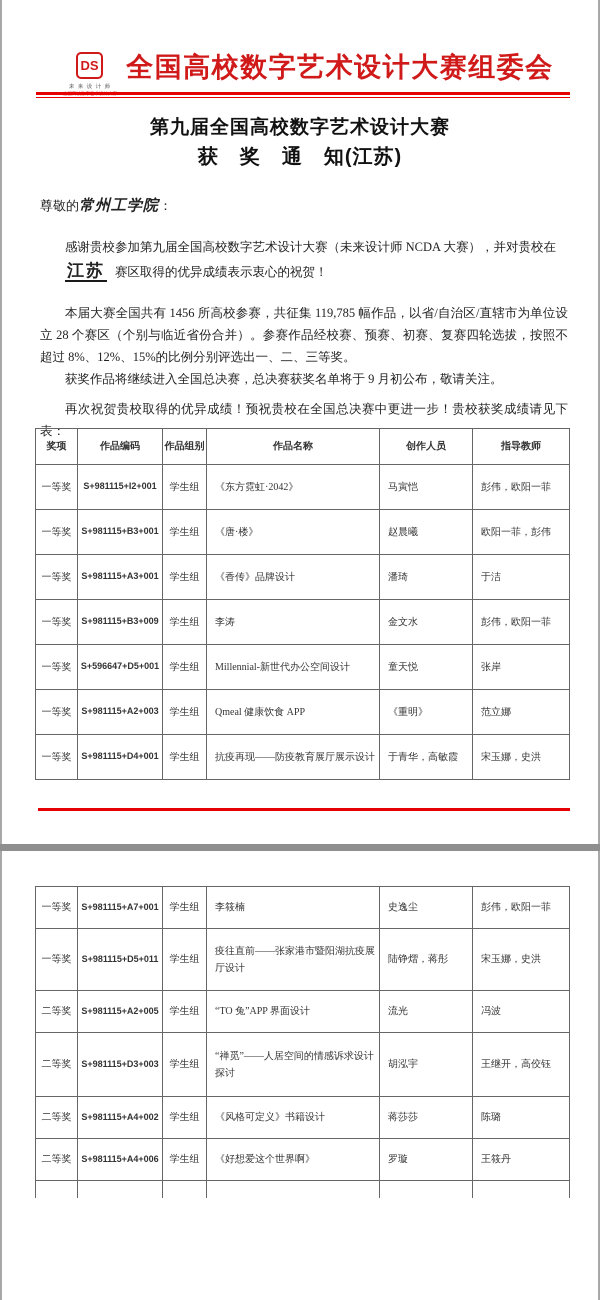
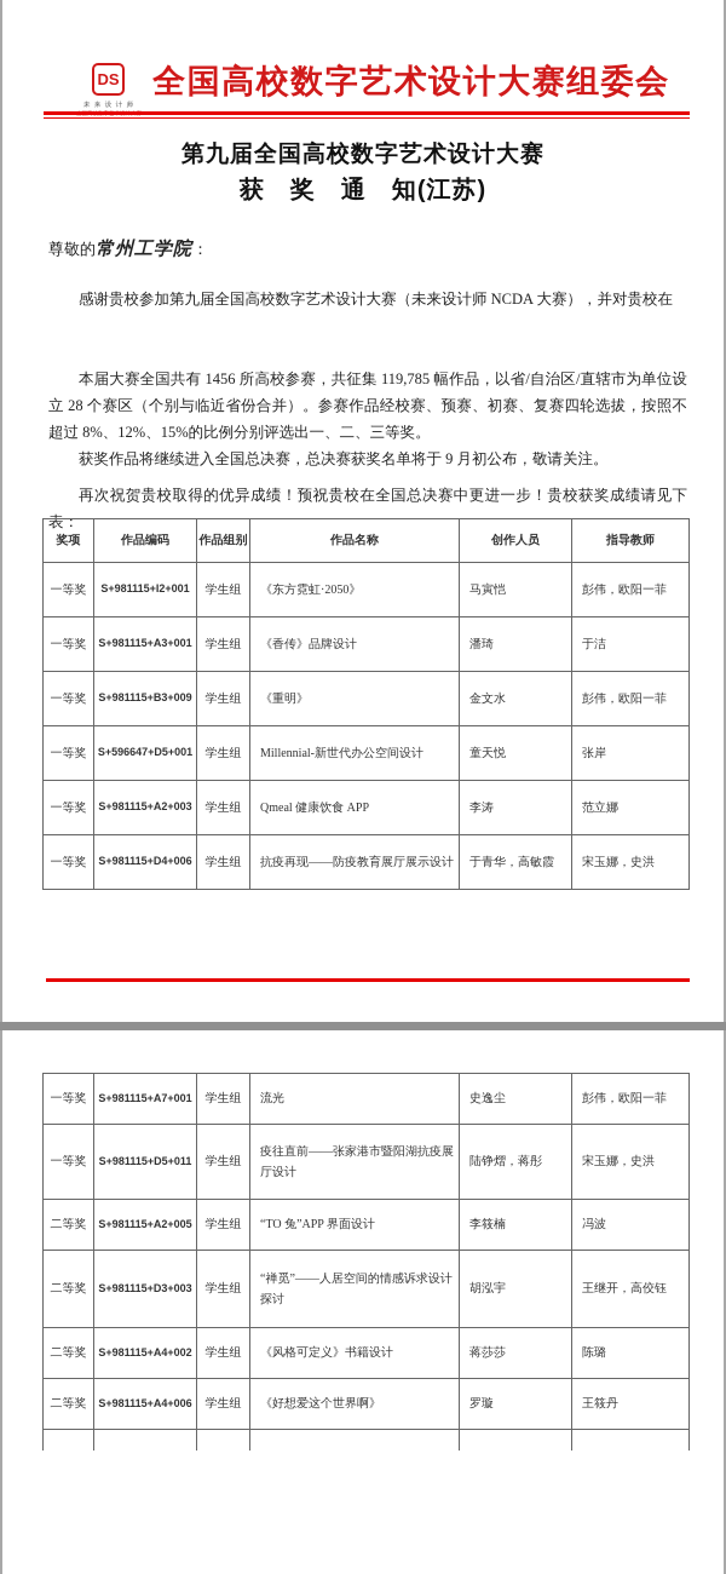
  DS
  全国高校数字艺术设计大赛组委会
  第九届全国高校数字艺术设计大赛
  获 奖 通 知(江苏)
  尊敬的常州工学院：
  感谢贵校参加第九届全国高校数字艺术设计大赛（未来设计师 NCDA 大赛），并对贵校在
- 江苏 赛区取得的优异成绩表示衷心的祝贺！
  本届大赛全国共有 1456 所高校参赛，共征集 119,785 幅作品，以省/自治区/直辖市为单位设立 28 个赛区（个别与临近省份合并）。参赛作品经校赛、预赛、初赛、复赛四轮选拔，按照不超过 8%、12%、15%的比例分别评选出一、二、三等奖。
  获奖作品将继续进入全国总决赛，总决赛获奖名单将于 9 月初公布，敬请关注。
  再次祝贺贵校取得的优异成绩！预祝贵校在全国总决赛中更进一步！贵校获奖成绩请见下表：
  奖项	作品编码	作品组别	作品名称	创作人员	指导教师
- 一等奖	S+981115+I2+001	学生组	《东方霓虹·2042》	马寅恺	彭伟，欧阳一菲
+ 一等奖	S+981115+I2+001	学生组	《东方霓虹·2050》	马寅恺	彭伟，欧阳一菲
- 一等奖	S+981115+B3+001	学生组	《唐·楼》	赵晨曦	欧阳一菲，彭伟
  一等奖	S+981115+A3+001	学生组	《香传》品牌设计	潘琦	于洁
- 一等奖	S+981115+B3+009	学生组	李涛	金文水	彭伟，欧阳一菲
+ 一等奖	S+981115+B3+009	学生组	《重明》	金文水	彭伟，欧阳一菲
  一等奖	S+596647+D5+001	学生组	Millennial-新世代办公空间设计	童天悦	张岸
- 一等奖	S+981115+A2+003	学生组	Qmeal 健康饮食 APP	《重明》	范立娜
+ 一等奖	S+981115+A2+003	学生组	Qmeal 健康饮食 APP	李涛	范立娜
- 一等奖	S+981115+D4+001	学生组	抗疫再现——防疫教育展厅展示设计	于青华，高敏霞	宋玉娜，史洪
+ 一等奖	S+981115+D4+006	学生组	抗疫再现——防疫教育展厅展示设计	于青华，高敏霞	宋玉娜，史洪
- 一等奖	S+981115+A7+001	学生组	李筱楠	史逸尘	彭伟，欧阳一菲
+ 一等奖	S+981115+A7+001	学生组	流光	史逸尘	彭伟，欧阳一菲
  一等奖	S+981115+D5+011	学生组	疫往直前——张家港市暨阳湖抗疫展厅设计	陆铮熠，蒋彤	宋玉娜，史洪
- 二等奖	S+981115+A2+005	学生组	“TO 兔”APP 界面设计	流光	冯波
+ 二等奖	S+981115+A2+005	学生组	“TO 兔”APP 界面设计	李筱楠	冯波
  二等奖	S+981115+D3+003	学生组	“禅觅”——人居空间的情感诉求设计探讨	胡泓宇	王继开，高佼钰
  二等奖	S+981115+A4+002	学生组	《风格可定义》书籍设计	蒋莎莎	陈璐
  二等奖	S+981115+A4+006	学生组	《好想爱这个世界啊》	罗璇	王筱丹
